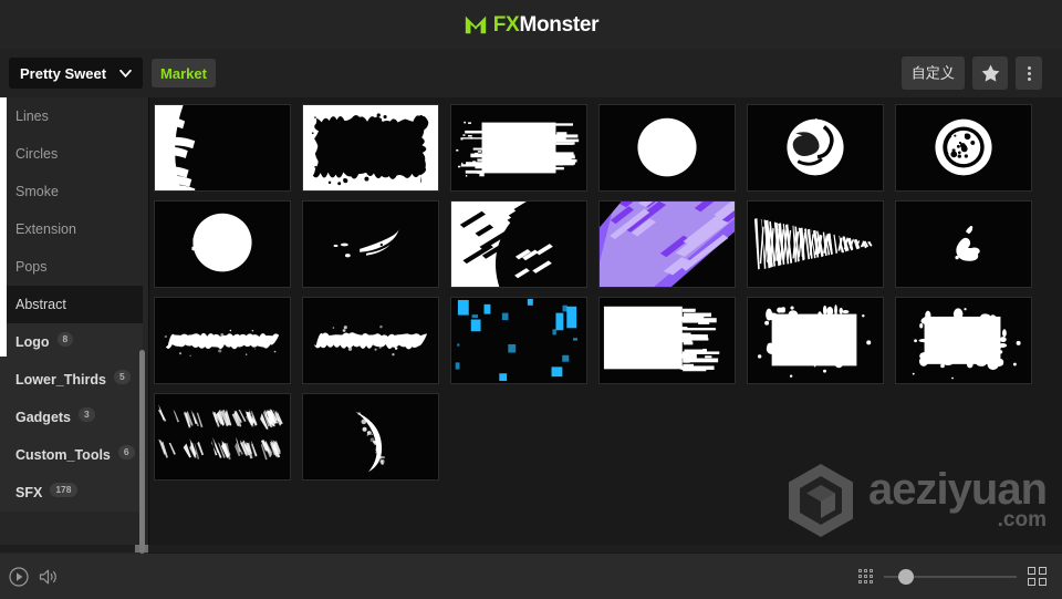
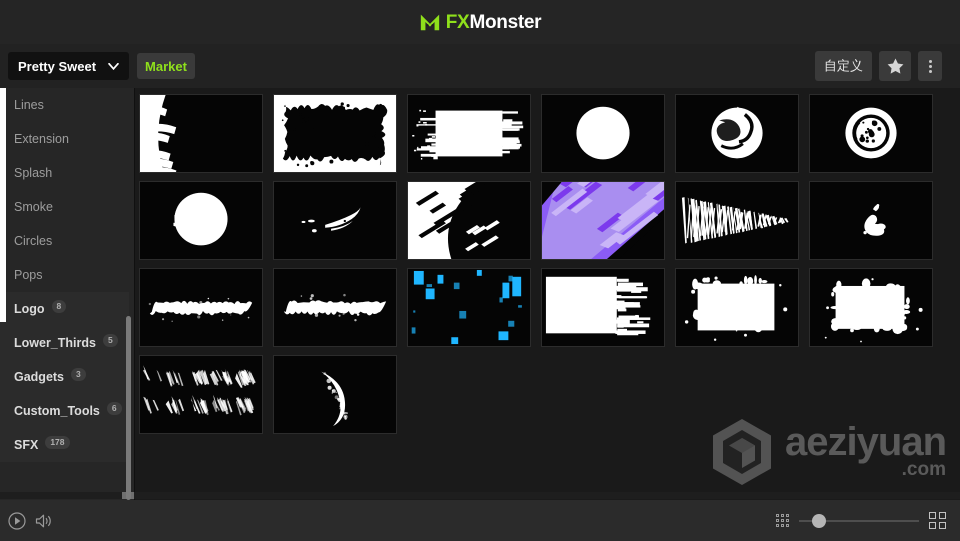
  FXMonster
  Pretty Sweet
  Market
  自定义
  Lines
- Circles
+ Extension
+ Splash
  Smoke
- Extension
+ Circles
  Pops
- Abstract
  Logo
  8
  Lower_Thirds
  5
  Gadgets
  3
  Custom_Tools
  6
  SFX
  178
  aeziyuan
  .com
